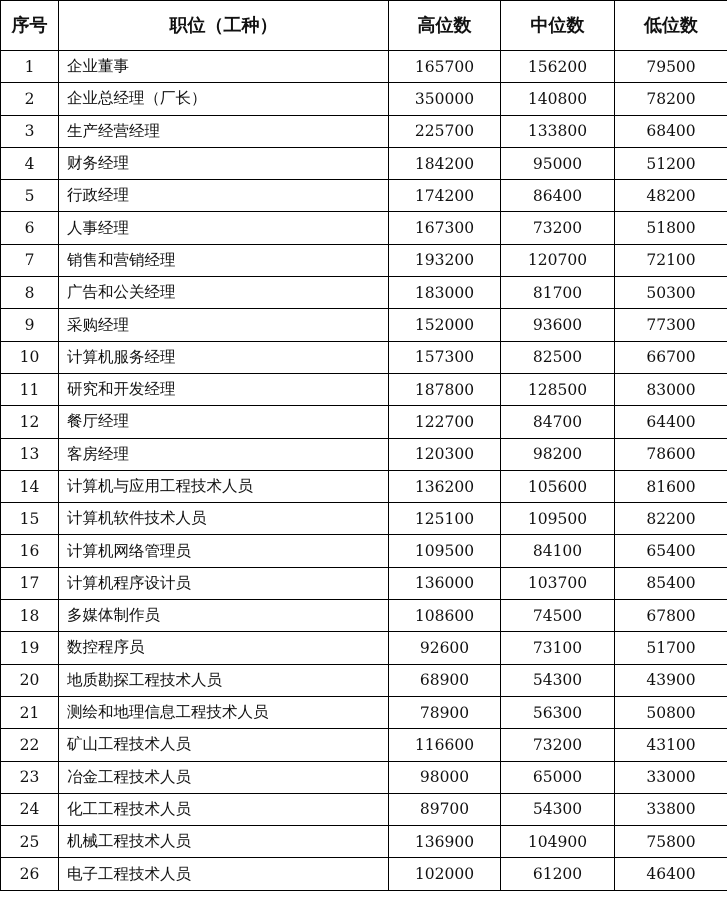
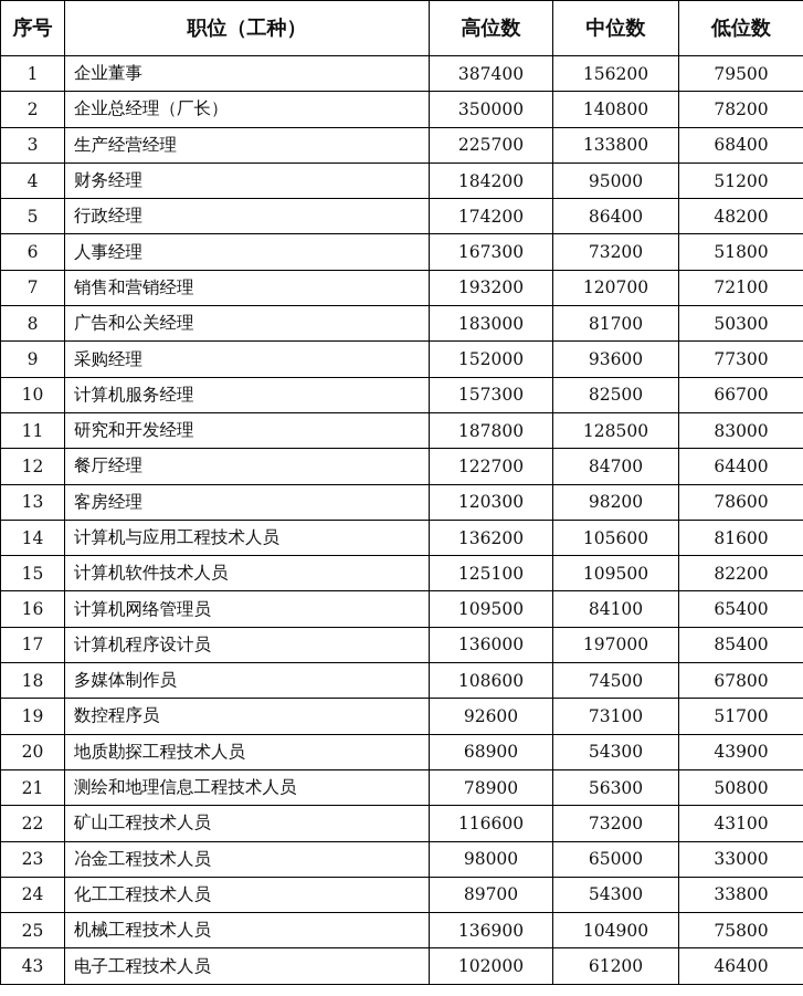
  序号	职位（工种）	高位数	中位数	低位数
- 1	企业董事	165700	156200	79500
+ 1	企业董事	387400	156200	79500
  2	企业总经理（厂长）	350000	140800	78200
  3	生产经营经理	225700	133800	68400
  4	财务经理	184200	95000	51200
  5	行政经理	174200	86400	48200
  6	人事经理	167300	73200	51800
  7	销售和营销经理	193200	120700	72100
  8	广告和公关经理	183000	81700	50300
  9	采购经理	152000	93600	77300
  10	计算机服务经理	157300	82500	66700
  11	研究和开发经理	187800	128500	83000
  12	餐厅经理	122700	84700	64400
  13	客房经理	120300	98200	78600
  14	计算机与应用工程技术人员	136200	105600	81600
  15	计算机软件技术人员	125100	109500	82200
  16	计算机网络管理员	109500	84100	65400
- 17	计算机程序设计员	136000	103700	85400
+ 17	计算机程序设计员	136000	197000	85400
  18	多媒体制作员	108600	74500	67800
  19	数控程序员	92600	73100	51700
  20	地质勘探工程技术人员	68900	54300	43900
  21	测绘和地理信息工程技术人员	78900	56300	50800
  22	矿山工程技术人员	116600	73200	43100
  23	冶金工程技术人员	98000	65000	33000
  24	化工工程技术人员	89700	54300	33800
  25	机械工程技术人员	136900	104900	75800
- 26	电子工程技术人员	102000	61200	46400
+ 43	电子工程技术人员	102000	61200	46400
